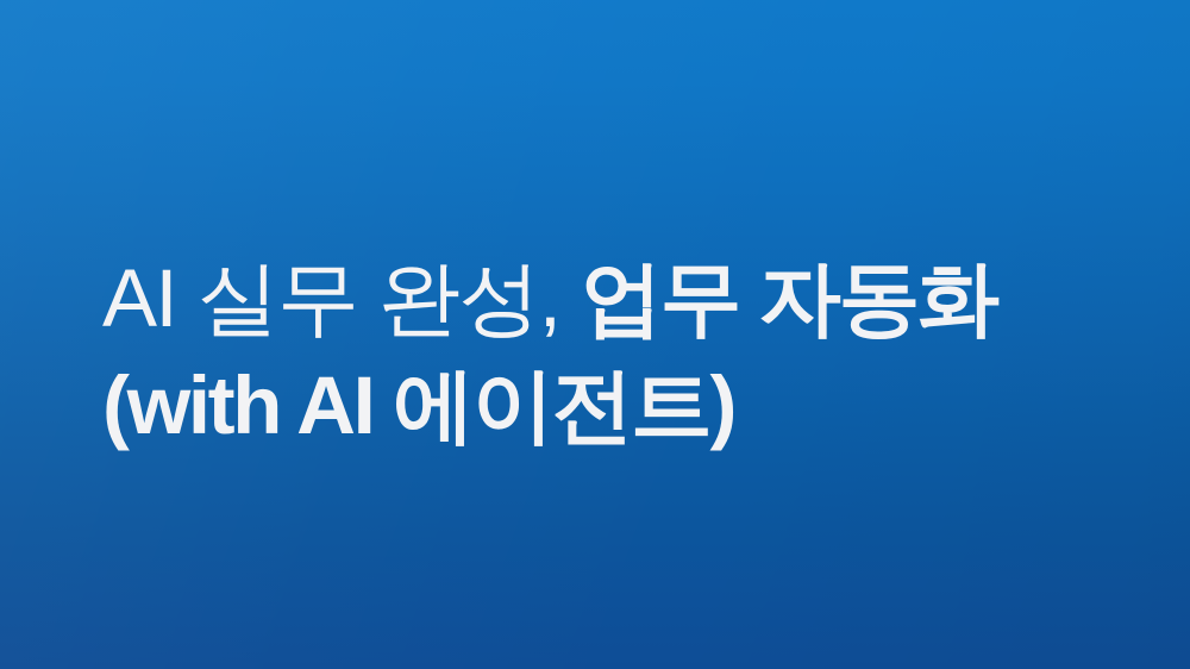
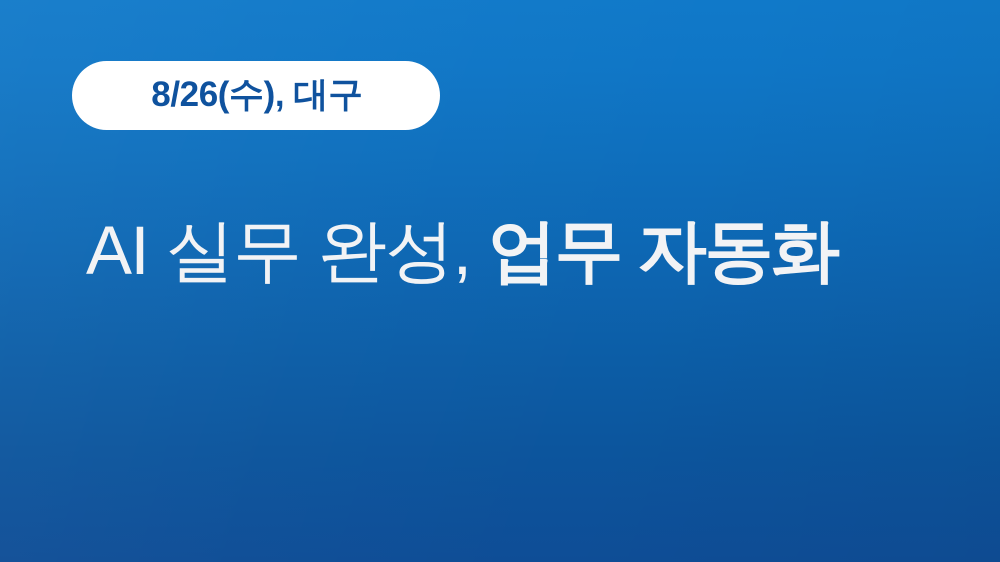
+ 8/26(수), 대구
  AI 실무 완성, 업무 자동화
- (with AI 에이전트)
